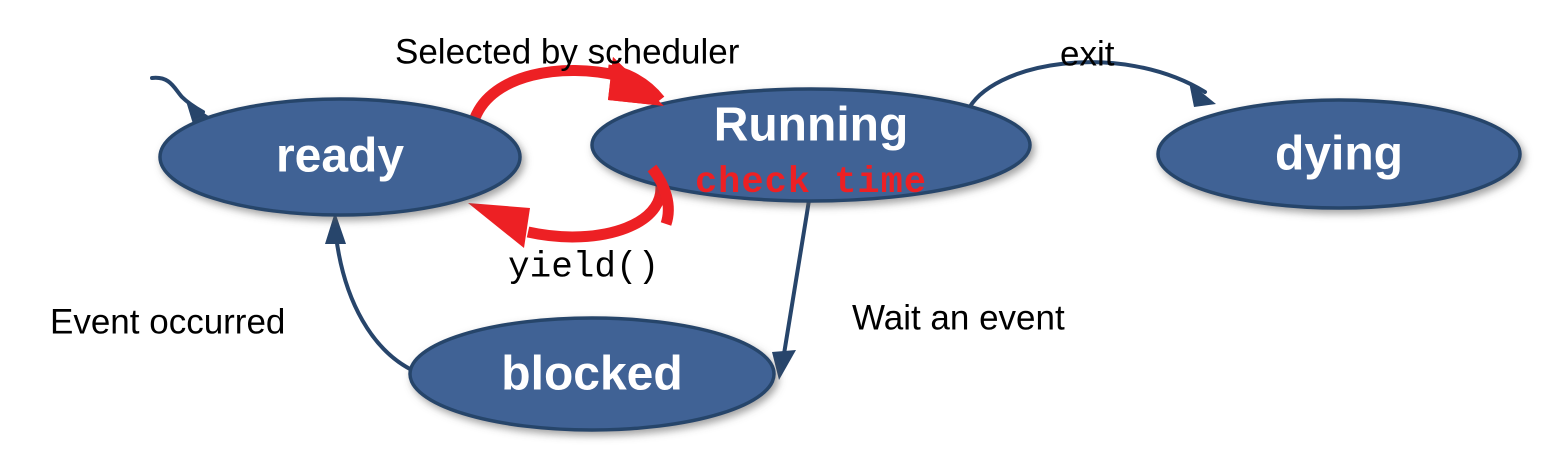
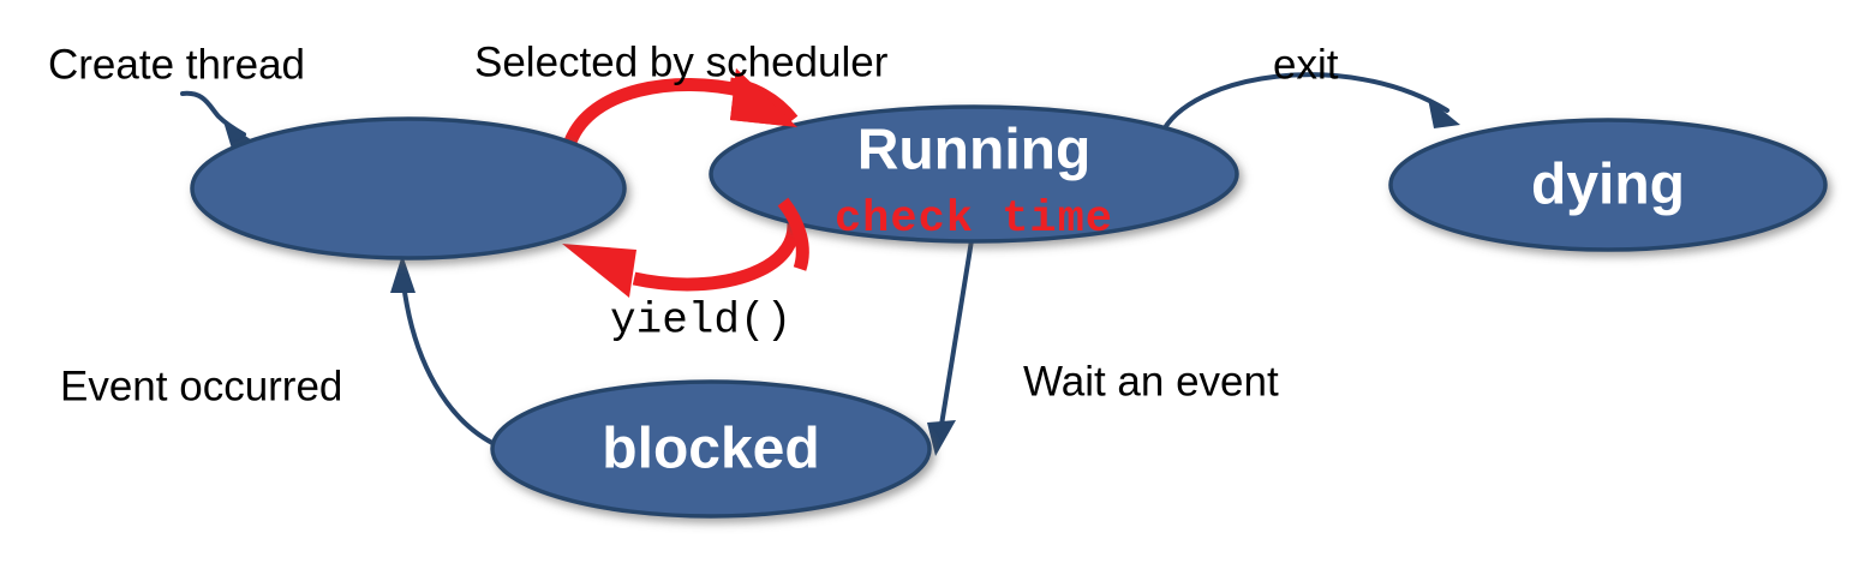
- ready
  Running
  check time
  dying
  blocked
+ Create thread
  Selected by scheduler
  yield()
  exit
  Wait an event
  Event occurred
